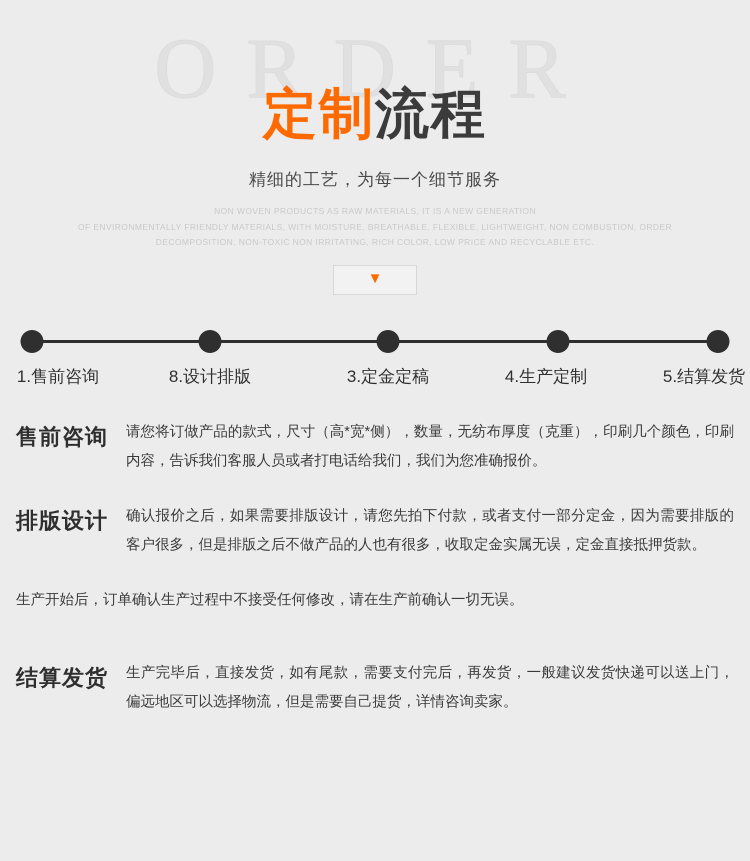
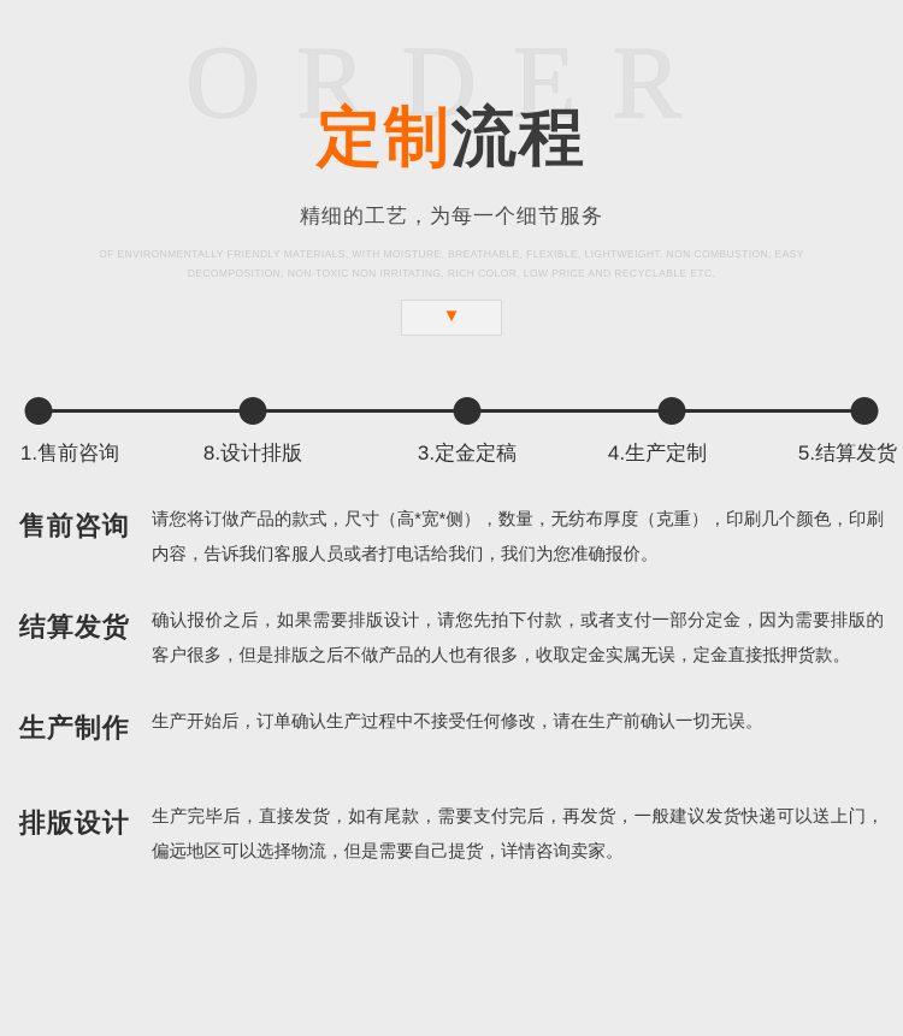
  ORDER
  定制流程
  精细的工艺，为每一个细节服务
- NON WOVEN PRODUCTS AS RAW MATERIALS, IT IS A NEW GENERATION
- OF ENVIRONMENTALLY FRIENDLY MATERIALS, WITH MOISTURE, BREATHABLE, FLEXIBLE, LIGHTWEIGHT, NON COMBUSTION, ORDER
+ OF ENVIRONMENTALLY FRIENDLY MATERIALS, WITH MOISTURE, BREATHABLE, FLEXIBLE, LIGHTWEIGHT, NON COMBUSTION, EASY
  DECOMPOSITION, NON-TOXIC NON IRRITATING, RICH COLOR, LOW PRICE AND RECYCLABLE ETC.
  ▼
  1.售前咨询
  8.设计排版
  3.定金定稿
  4.生产定制
  5.结算发货
  售前咨询
  请您将订做产品的款式，尺寸（高*宽*侧），数量，无纺布厚度（克重），印刷几个颜色，印刷内容，告诉我们客服人员或者打电话给我们，我们为您准确报价。
- 排版设计
+ 结算发货
  确认报价之后，如果需要排版设计，请您先拍下付款，或者支付一部分定金，因为需要排版的客户很多，但是排版之后不做产品的人也有很多，收取定金实属无误，定金直接抵押货款。
+ 生产制作
  生产开始后，订单确认生产过程中不接受任何修改，请在生产前确认一切无误。
- 结算发货
+ 排版设计
  生产完毕后，直接发货，如有尾款，需要支付完后，再发货，一般建议发货快递可以送上门，偏远地区可以选择物流，但是需要自己提货，详情咨询卖家。
